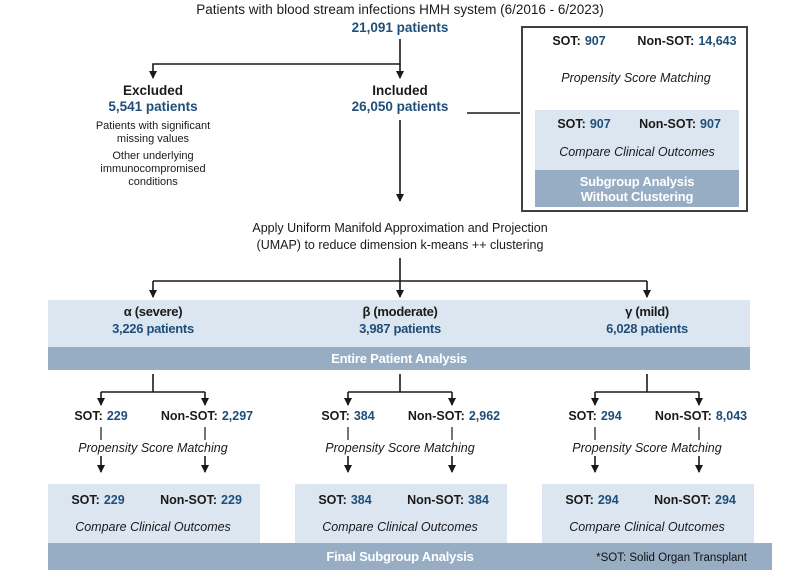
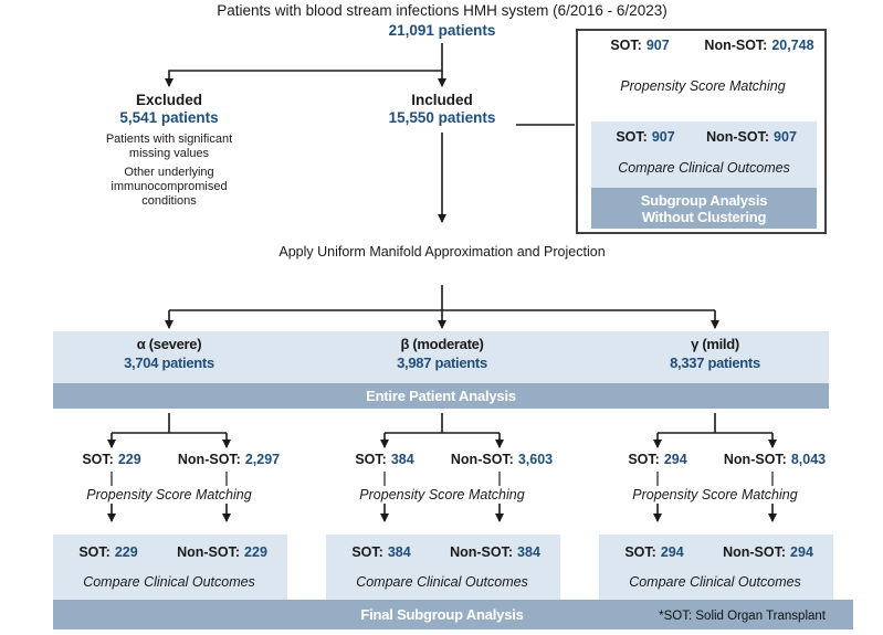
  Patients with blood stream infections HMH system (6/2016 - 6/2023)
  21,091 patients
  Excluded
  5,541 patients
  Patients with significant missing values
  Other underlying immunocompromised conditions
  Included
- 26,050 patients
+ 15,550 patients
  Apply Uniform Manifold Approximation and Projection
- (UMAP) to reduce dimension k-means ++ clustering
  α (severe)
- 3,226 patients
+ 3,704 patients
  β (moderate)
  3,987 patients
  γ (mild)
- 6,028 patients
+ 8,337 patients
  Entire Patient Analysis
  SOT: 229
  Non-SOT: 2,297
  Propensity Score Matching
  SOT: 229
  Non-SOT: 229
  Compare Clinical Outcomes
  SOT: 384
- Non-SOT: 2,962
+ Non-SOT: 3,603
  Propensity Score Matching
  SOT: 384
  Non-SOT: 384
  Compare Clinical Outcomes
  SOT: 294
  Non-SOT: 8,043
  Propensity Score Matching
  SOT: 294
  Non-SOT: 294
  Compare Clinical Outcomes
  Final Subgroup Analysis
  *SOT: Solid Organ Transplant
  SOT: 907
- Non-SOT: 14,643
+ Non-SOT: 20,748
  Propensity Score Matching
  SOT: 907
  Non-SOT: 907
  Compare Clinical Outcomes
  Subgroup Analysis
  Without Clustering
